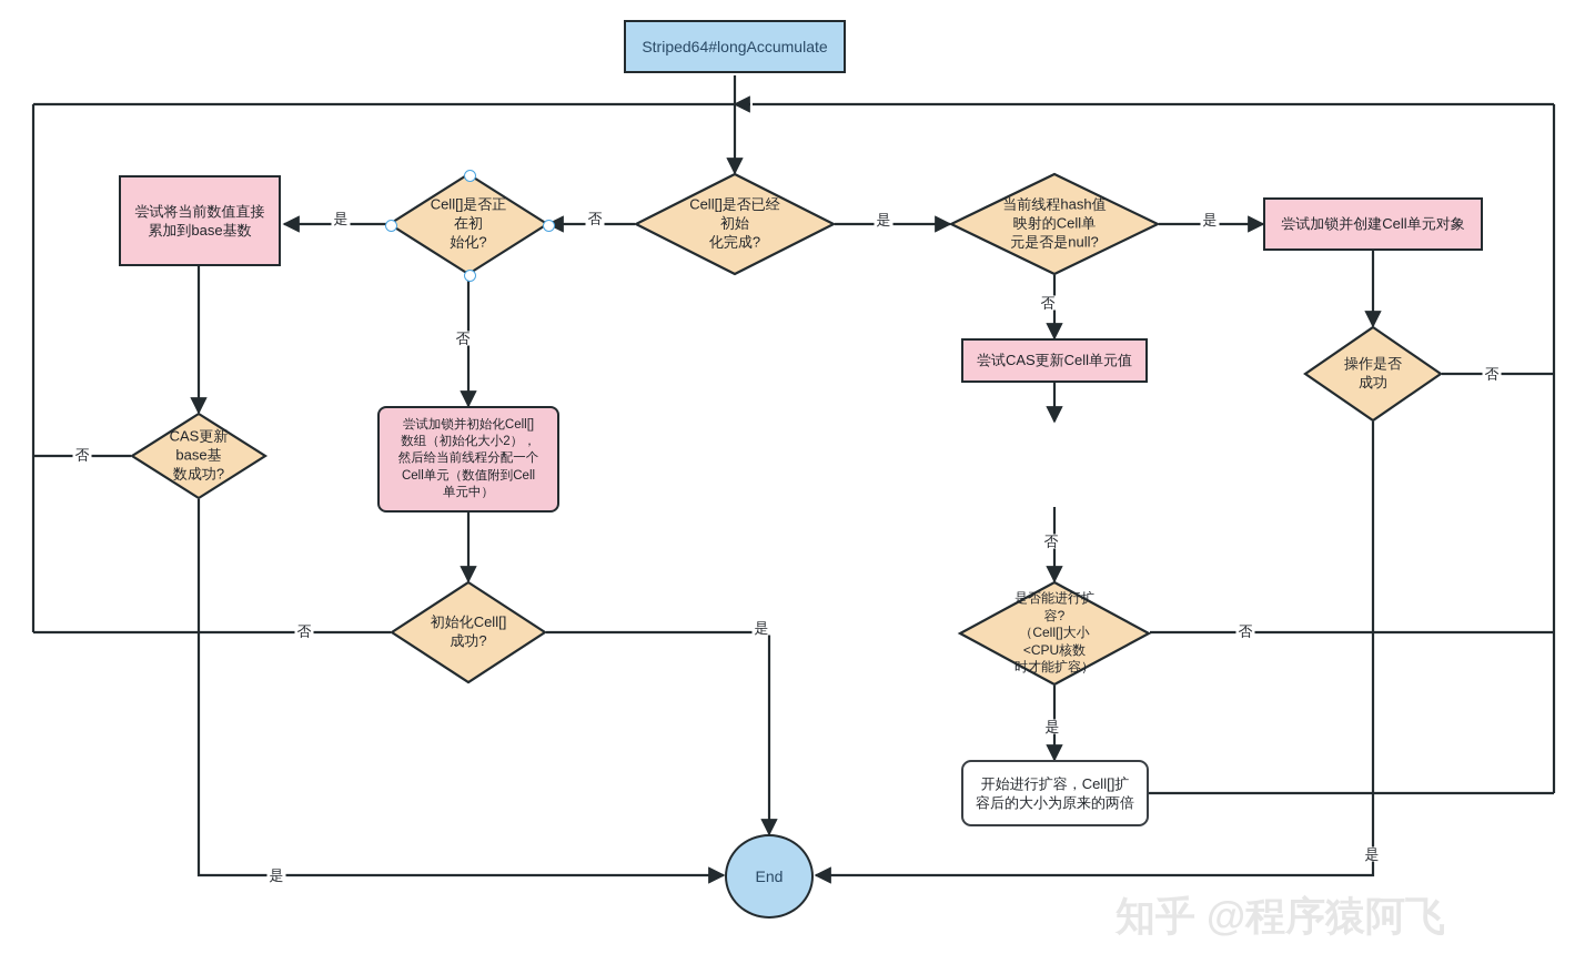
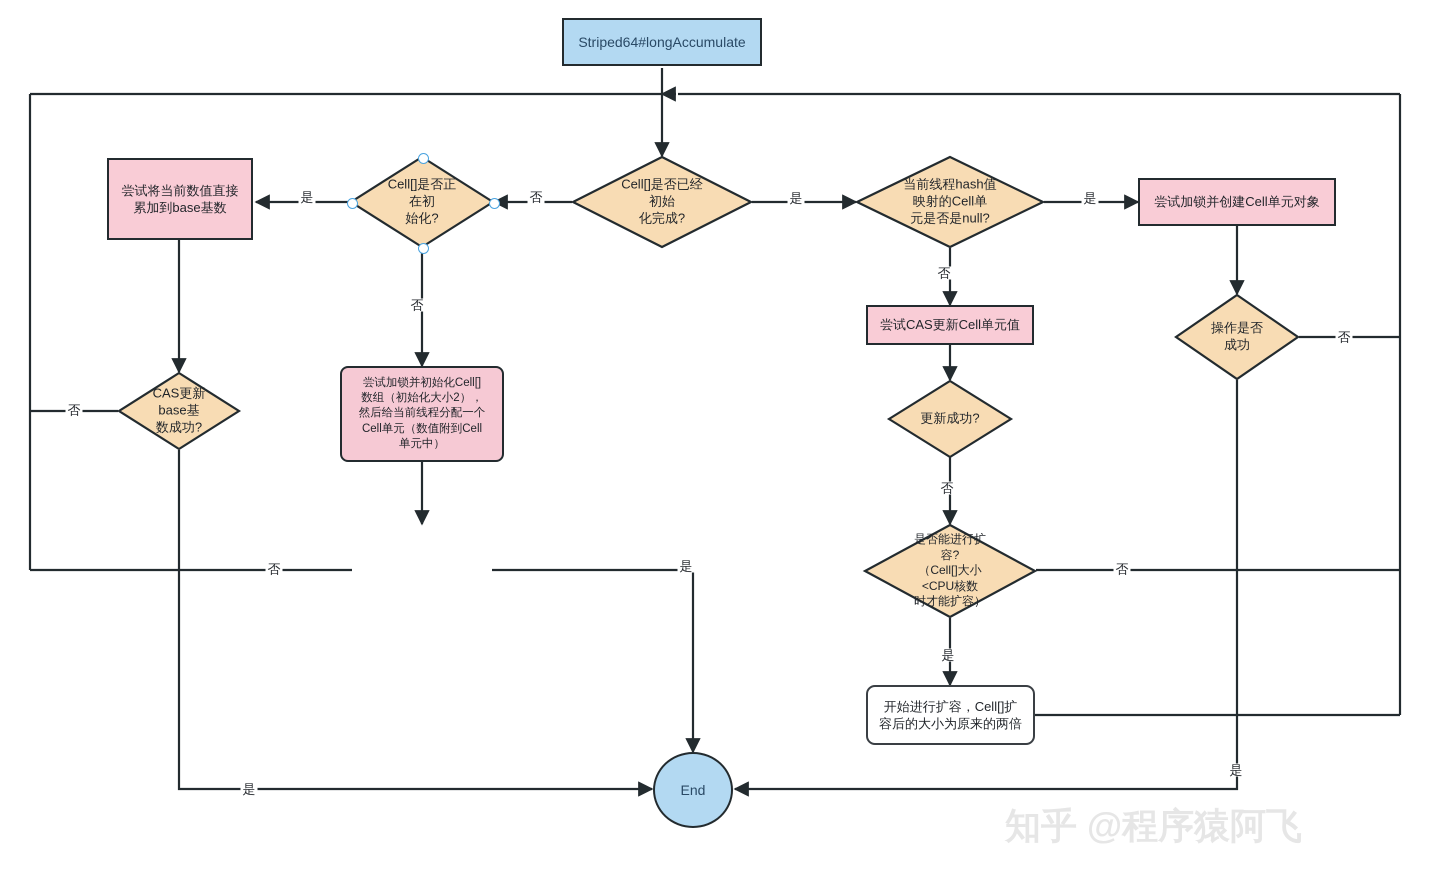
  Striped64#longAccumulate
  Cell[]是否已经初始
  化完成?
  Cell[]是否正在初
  始化?
  尝试将当前数值直接
  累加到base基数
  CAS更新base基
  数成功?
  尝试加锁并初始化Cell[]
  数组（初始化大小2），
  然后给当前线程分配一个
  Cell单元（数值附到Cell
  单元中）
- 初始化Cell[]成功?
  当前线程hash值映射的Cell单
  元是否是null?
  尝试加锁并创建Cell单元对象
  操作是否成功
  尝试CAS更新Cell单元值
+ 更新成功?
  是否能进行扩容?
  （Cell[]大小<CPU核数
  时才能扩容）
  开始进行扩容，Cell[]扩
  容后的大小为原来的两倍
  End
  否
  是
  是
  否
  否
  是
  否
  是
  是
  否
  否
  否
  是
  否
  是
  知乎 @程序猿阿飞
